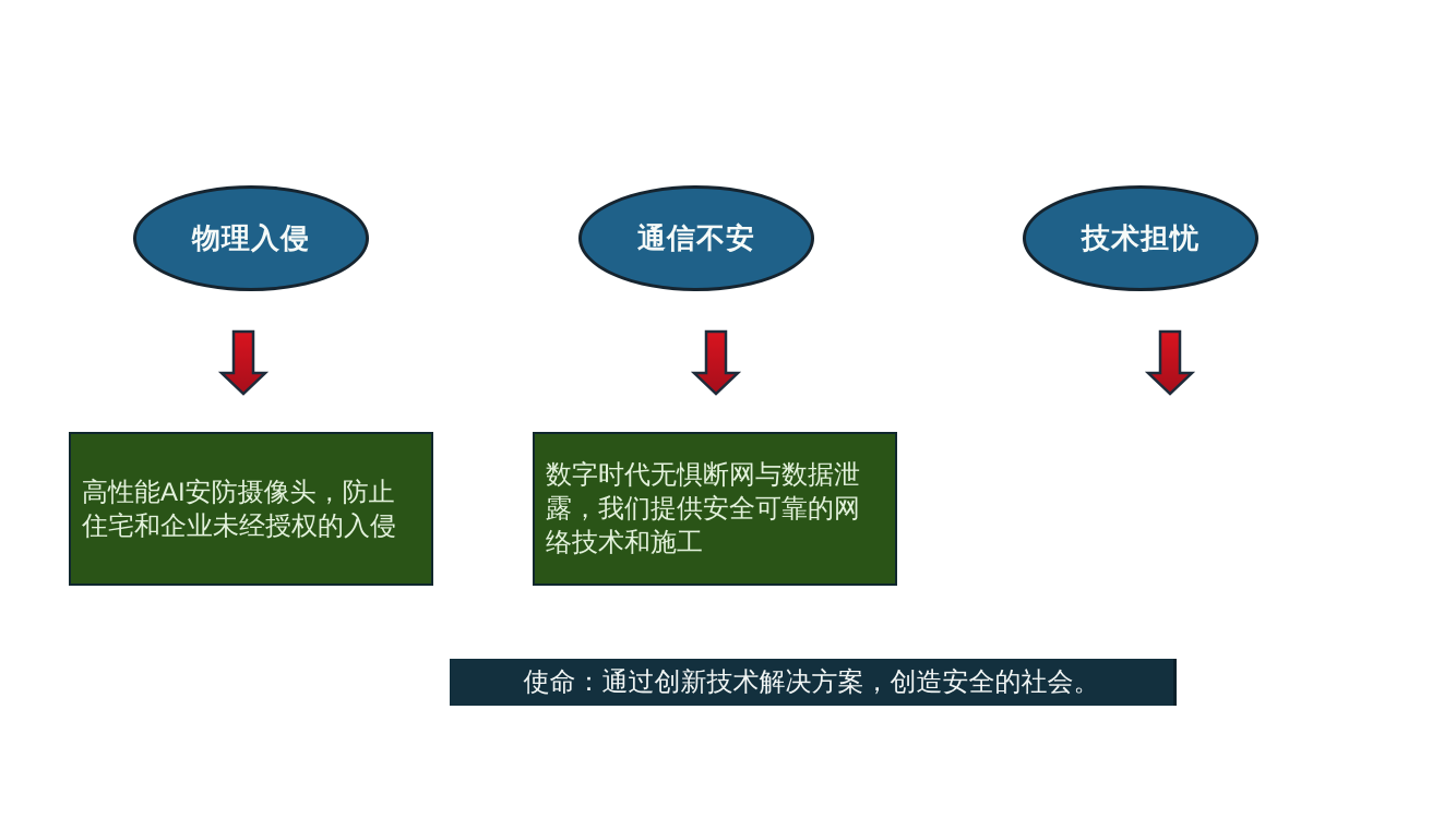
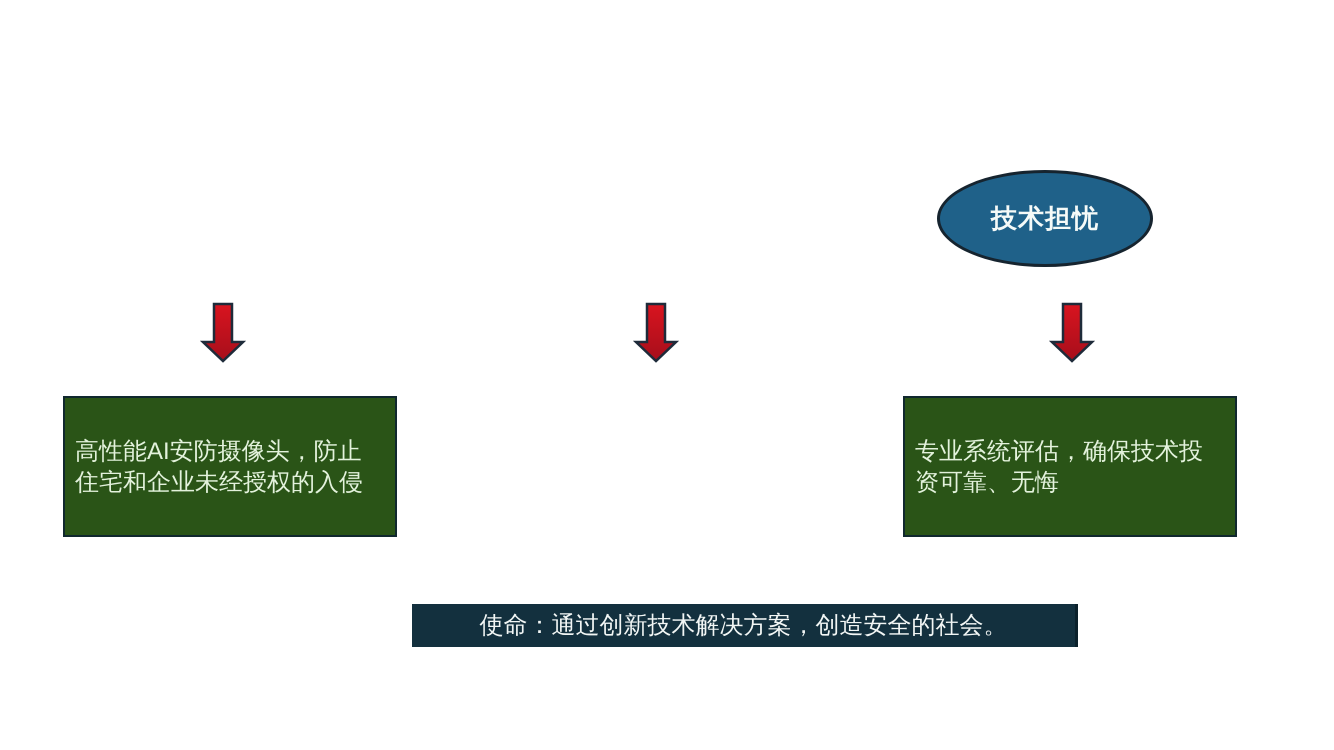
- 物理入侵
  高性能AI安防摄像头，防止住宅和企业未经授权的入侵
- 通信不安
- 数字时代无惧断网与数据泄露，我们提供安全可靠的网络技术和施工
  技术担忧
+ 专业系统评估，确保技术投资可靠、无悔
  使命：通过创新技术解决方案，创造安全的社会。
